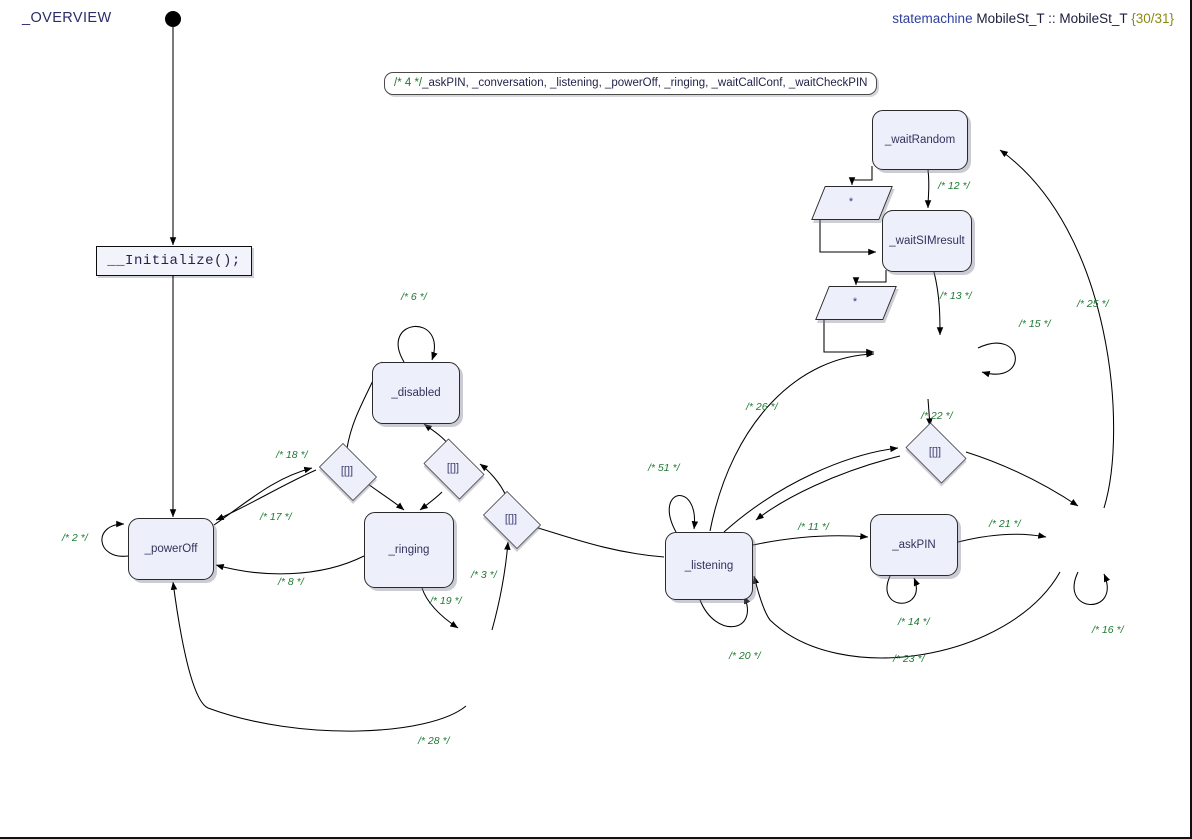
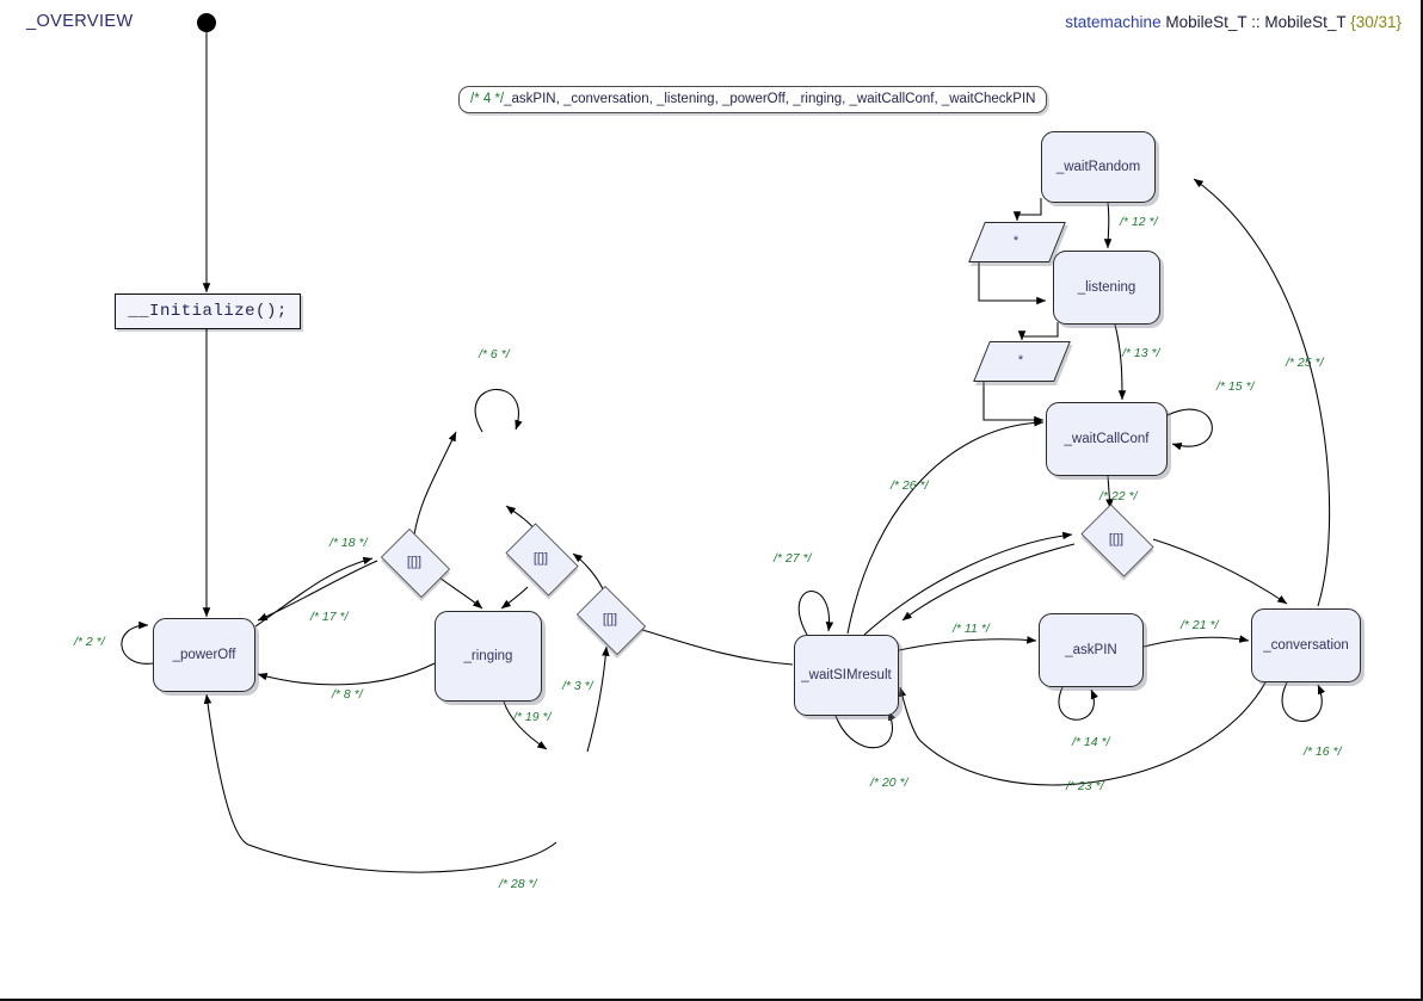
  _OVERVIEW
  statemachine MobileSt_T :: MobileSt_T {30/31}
  /* 4 */_askPIN, _conversation, _listening, _powerOff, _ringing, _waitCallConf, _waitCheckPIN
  __Initialize();
  _powerOff
- _disabled
  _ringing
- _listening
+ _waitSIMresult
  _askPIN
+ _conversation
  _waitRandom
- _waitSIMresult
+ _listening
+ _waitCallConf
  [[]]
  [[]]
  [[]]
  [[]]
  *
  *
  /* 2 */
  /* 18 */
  /* 17 */
  /* 8 */
  /* 6 */
  /* 19 */
  /* 3 */
  /* 28 */
  /* 26 */
- /* 51 */
+ /* 27 */
  /* 20 */
  /* 11 */
  /* 14 */
  /* 23 */
  /* 21 */
  /* 16 */
  /* 12 */
  /* 13 */
  /* 15 */
  /* 22 */
  /* 25 */
